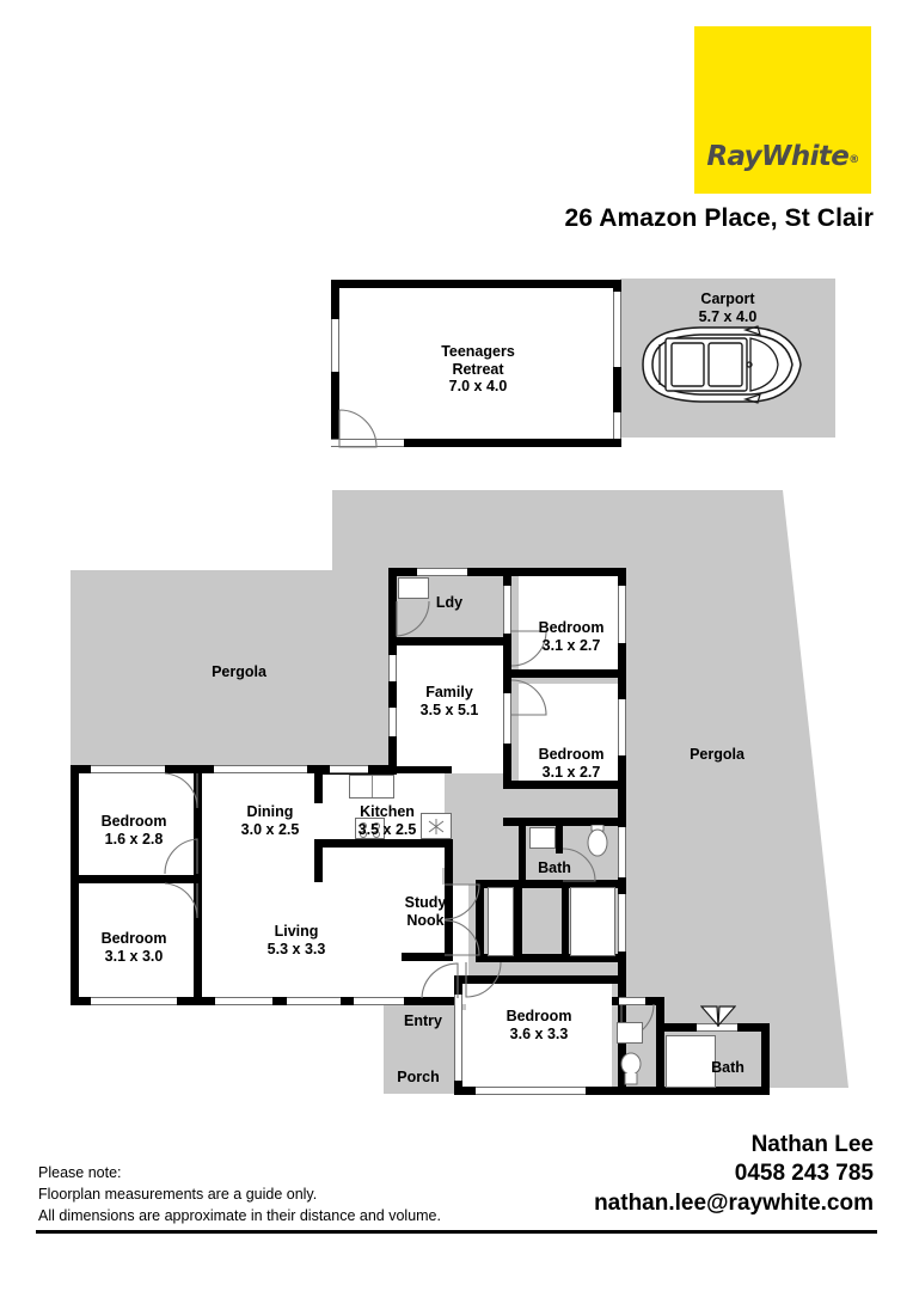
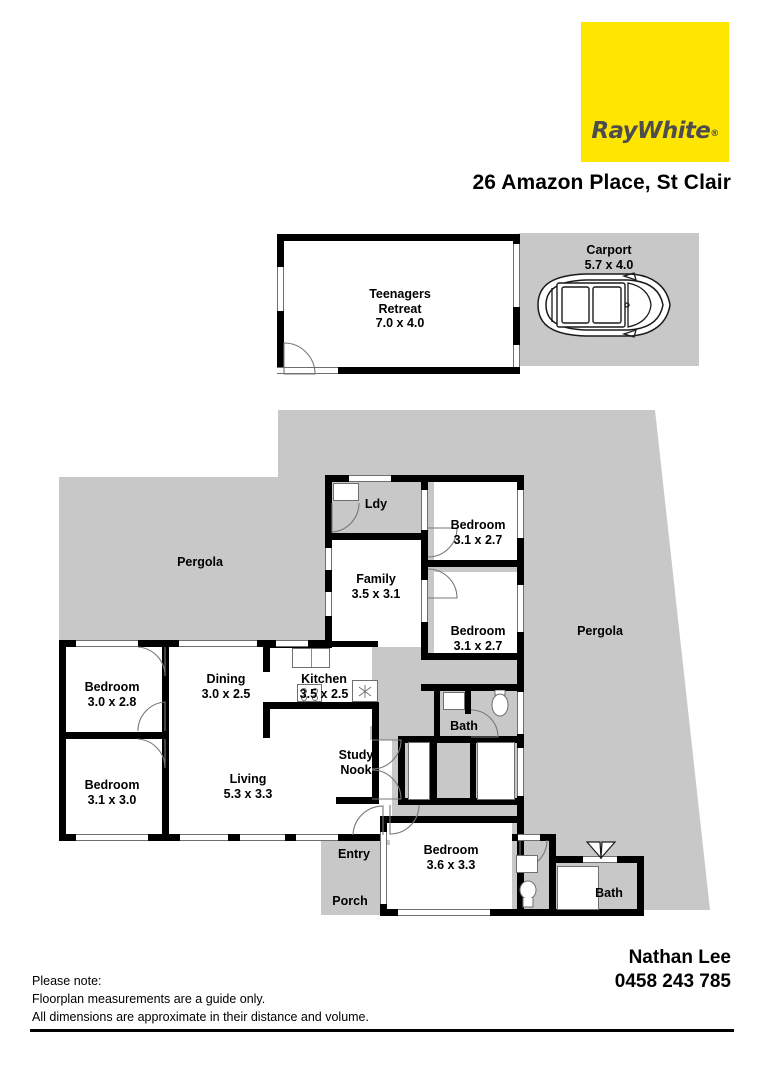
  RayWhite®
  26 Amazon Place, St Clair
  Teenagers
  Retreat
  7.0 x 4.0
  Carport
  5.7 x 4.0
  Pergola
  Pergola
  Ldy
  Family
- 3.5 x 5.1
+ 3.5 x 3.1
  Bedroom
  3.1 x 2.7
  Bedroom
  3.1 x 2.7
  Bedroom
- 1.6 x 2.8
+ 3.0 x 2.8
  Bedroom
  3.1 x 3.0
  Dining
  3.0 x 2.5
  Kitchen
  3.5 x 2.5
  Living
  5.3 x 3.3
  Study
  Nook
  Bath
  Bedroom
  3.6 x 3.3
  Entry
  Porch
  Bath
  Please note:
  Floorplan measurements are a guide only.
  All dimensions are approximate in their distance and volume.
  Nathan Lee
  0458 243 785
- nathan.lee@raywhite.com
